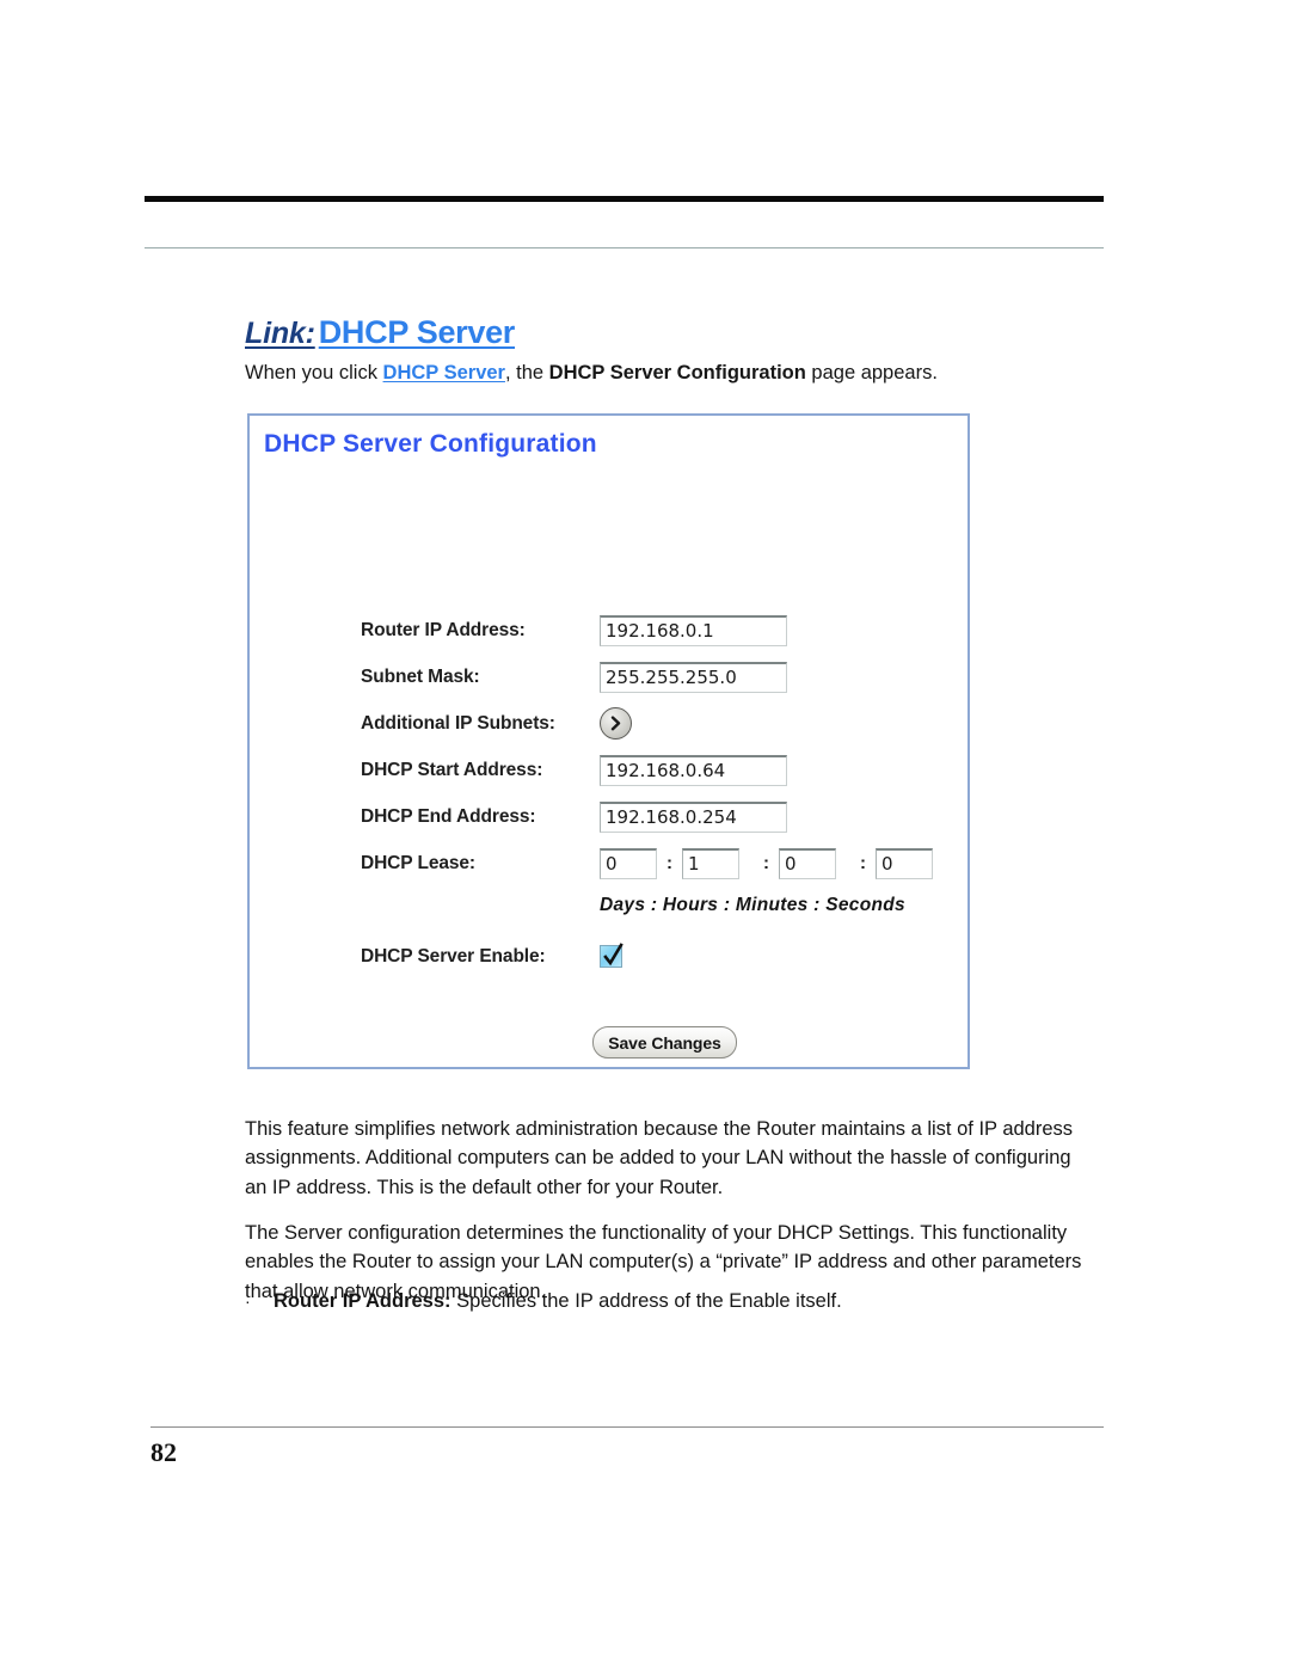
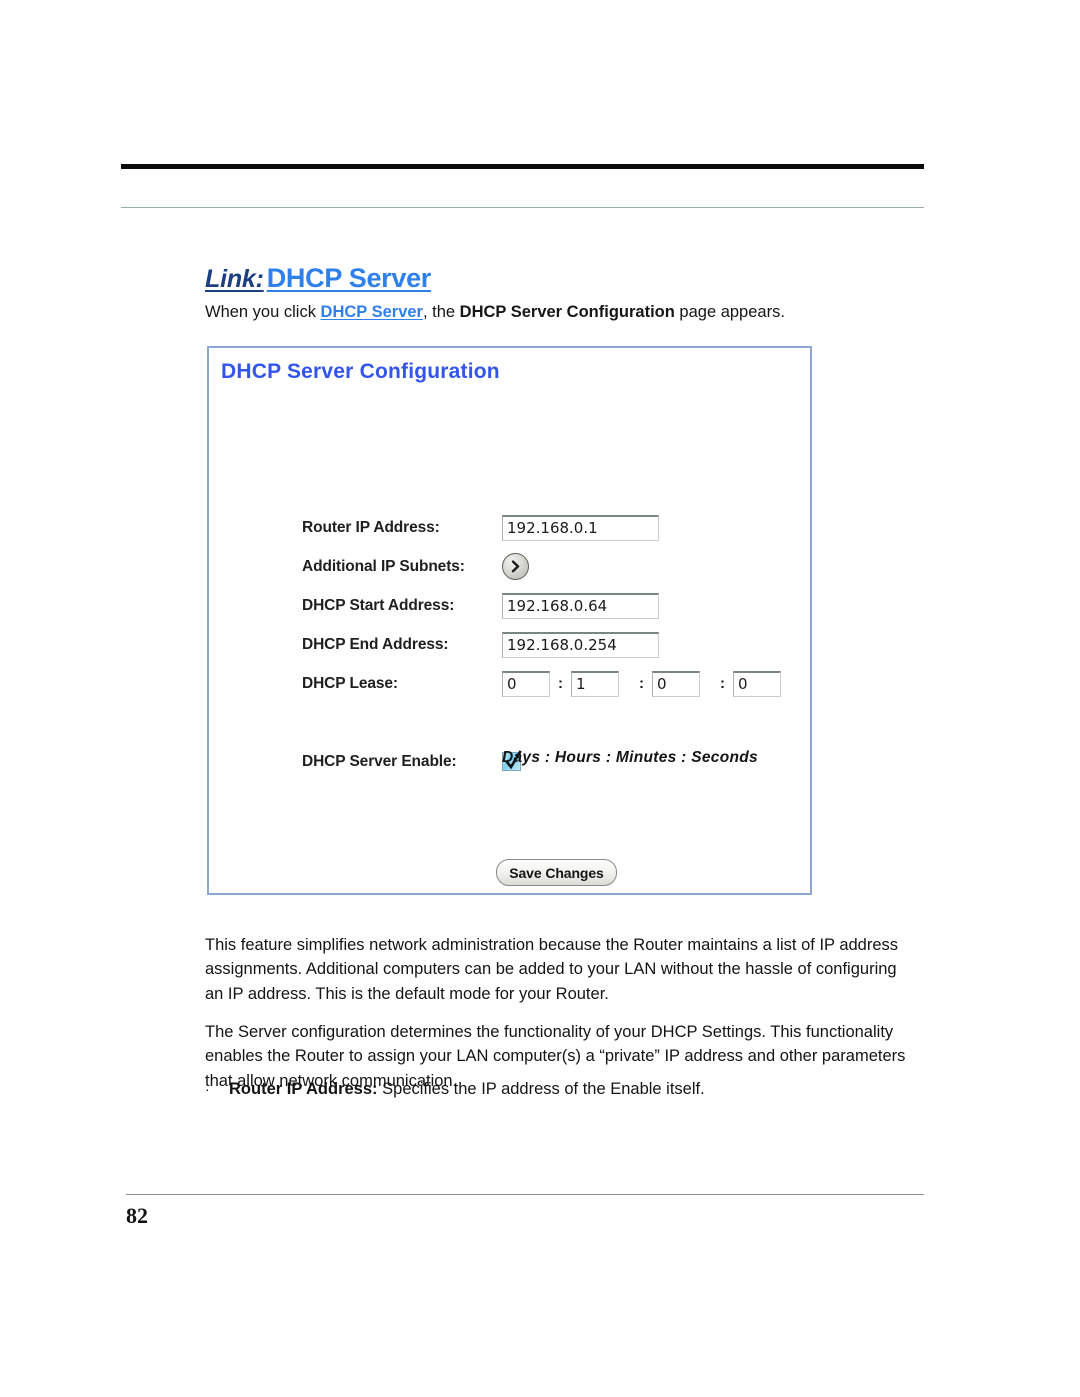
  Link:DHCP Server
  When you click DHCP Server, the DHCP Server Configuration page appears.
  DHCP Server Configuration
  Router IP Address:
  192.168.0.1
- Subnet Mask:
- 255.255.255.0
  Additional IP Subnets:
  DHCP Start Address:
  192.168.0.64
  DHCP End Address:
  192.168.0.254
  DHCP Lease:
  0
  :
  1
  :
  0
  :
  0
  DHCP Server Enable:
  Days : Hours : Minutes : Seconds
  Save Changes
- This feature simplifies network administration because the Router maintains a list of IP address assignments. Additional computers can be added to your LAN without the hassle of configuring an IP address. This is the default other for your Router.
+ This feature simplifies network administration because the Router maintains a list of IP address assignments. Additional computers can be added to your LAN without the hassle of configuring an IP address. This is the default mode for your Router.
  The Server configuration determines the functionality of your DHCP Settings. This functionality enables the Router to assign your LAN computer(s) a “private” IP address and other parameters that allow network communication.
  ·
  Router IP Address: Specifies the IP address of the Enable itself.
  82
